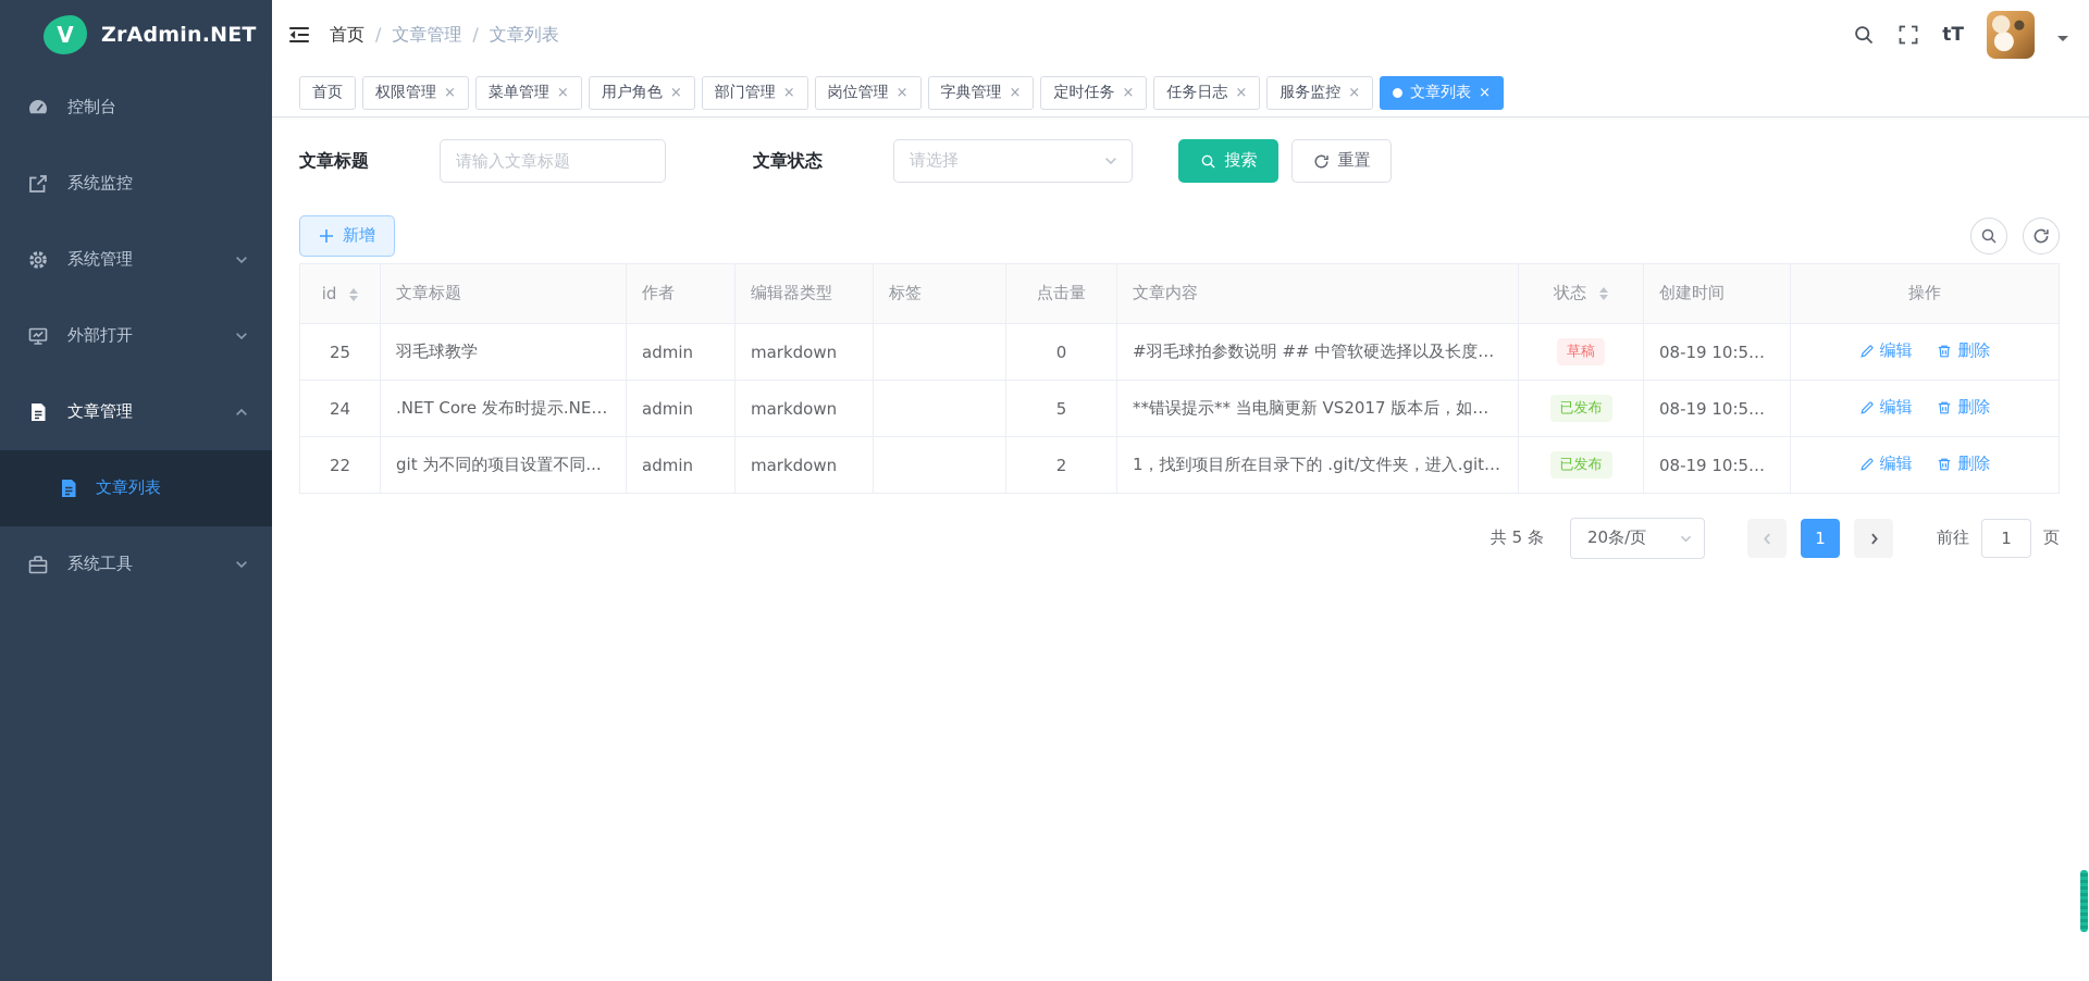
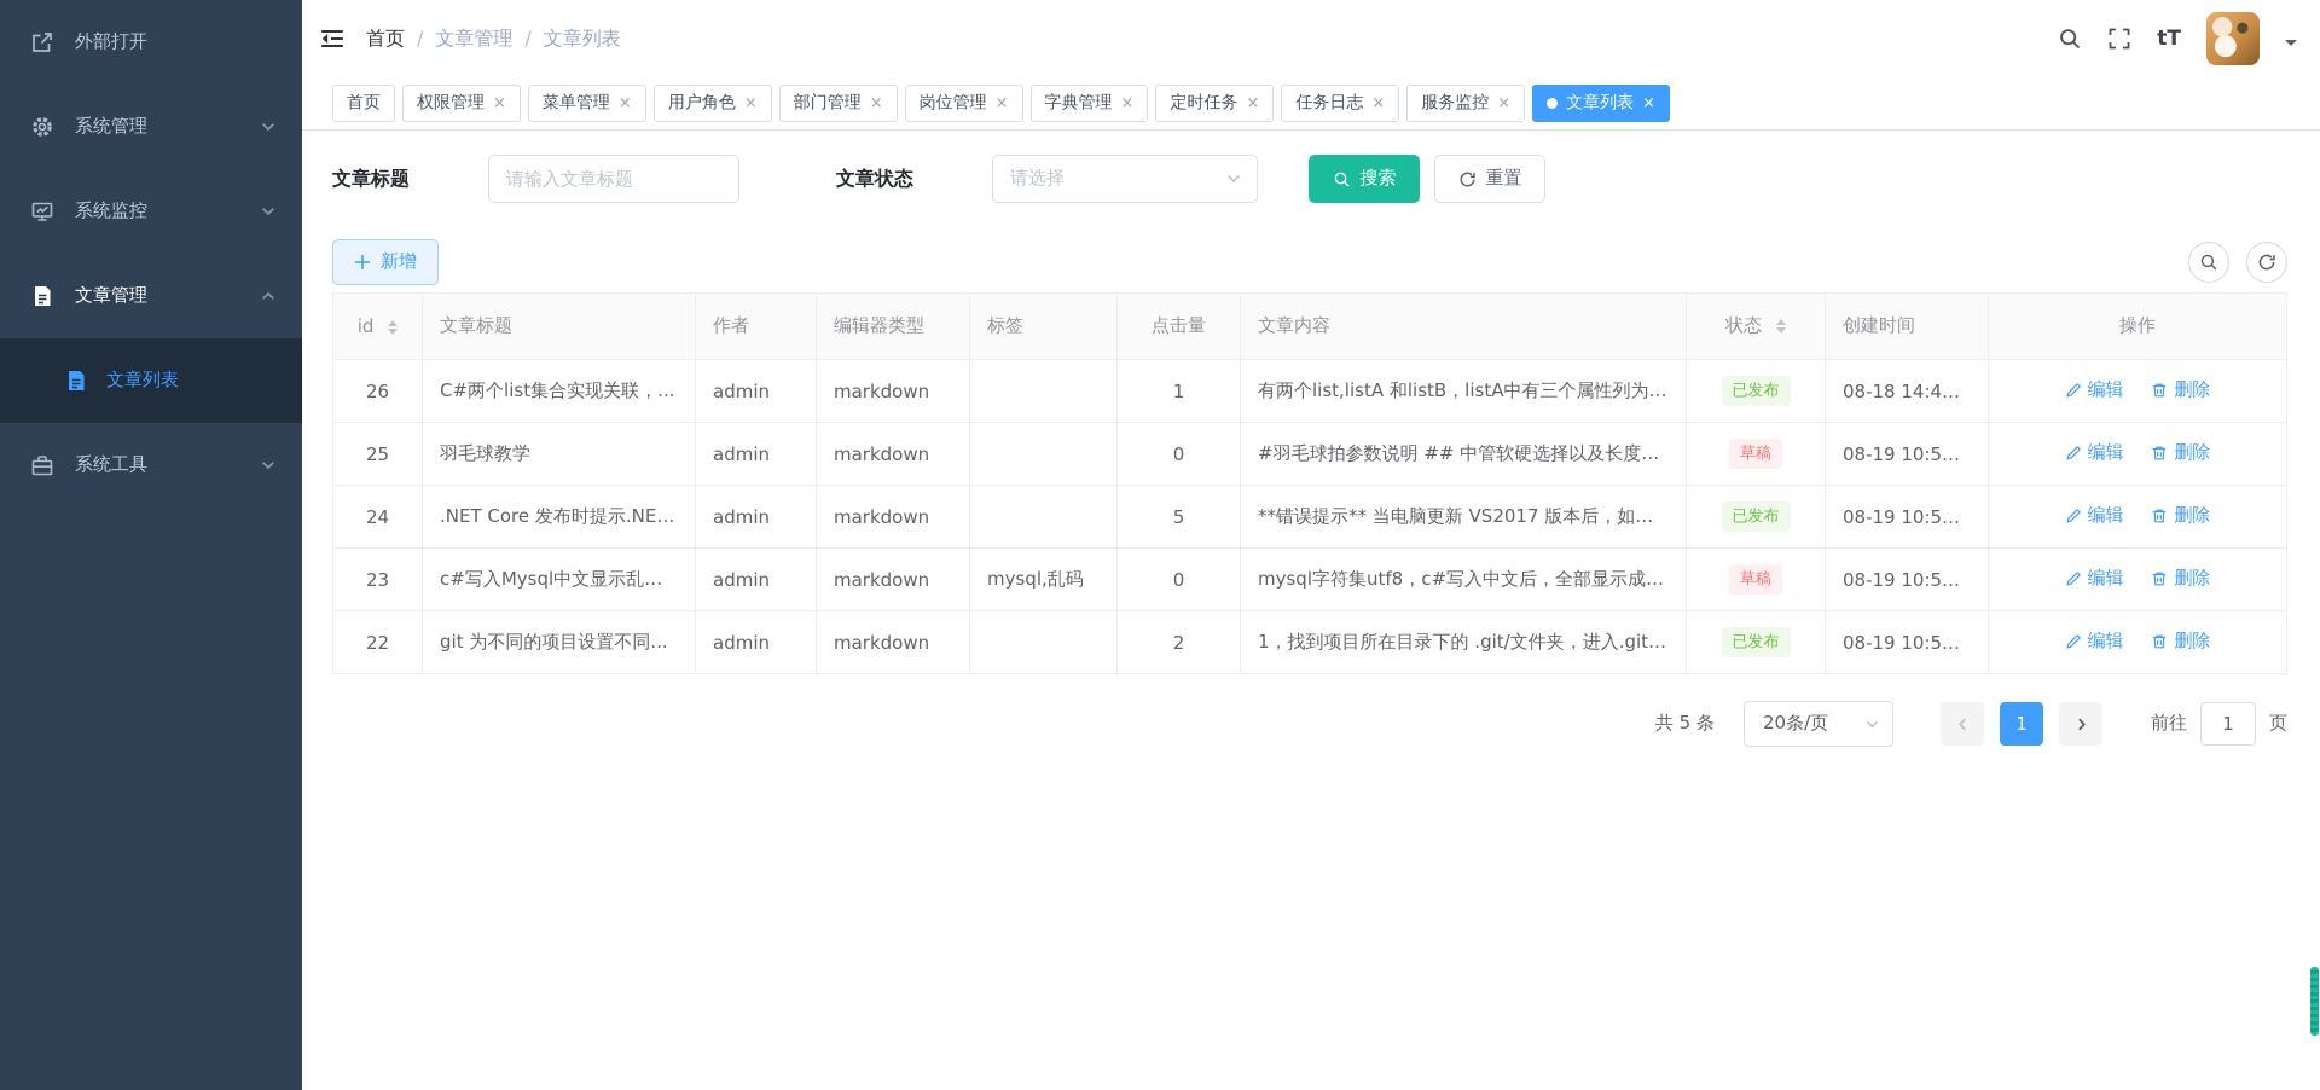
- V
- ZrAdmin.NET
- 控制台
- 系统监控
+ 外部打开
  系统管理
- 外部打开
+ 系统监控
  文章管理
  文章列表
  系统工具
  首页
  文章管理
  文章列表
  tT
  首页
  权限管理
  ×
  菜单管理
  ×
  用户角色
  ×
  部门管理
  ×
  岗位管理
  ×
  字典管理
  ×
  定时任务
  ×
  任务日志
  ×
  服务监控
  ×
  文章列表
  ×
  文章标题
  请输入文章标题
  文章状态
  请选择
  搜索
  重置
  新增
  id	文章标题	作者	编辑器类型	标签	点击量	文章内容	状态	创建时间	操作
+ 26	C#两个list集合实现关联，...	admin	markdown		1	有两个list,listA 和listB，listA中有三个属性列为St...	已发布	08-18 14:41:36	编辑 删除
  25	羽毛球教学	admin	markdown		0	#羽毛球拍参数说明 ## 中管软硬选择以及长度介...	草稿	08-19 10:51:29	编辑 删除
  24	.NET Core 发布时提示.NET...	admin	markdown		5	**错误提示** 当电脑更新 VS2017 版本后，如果...	已发布	08-19 10:51:27	编辑 删除
+ 23	c#写入Mysql中文显示乱码 ...	admin	markdown	mysql,乱码	0	mysql字符集utf8，c#写入中文后，全部显示成? ...	草稿	08-19 10:51:25	编辑 删除
  22	git 为不同的项目设置不同...	admin	markdown		2	1，找到项目所在目录下的 .git/文件夹，进入.git/...	已发布	08-19 10:51:22	编辑 删除
  共 5 条
  20条/页
  1
  前往
  1
  页
